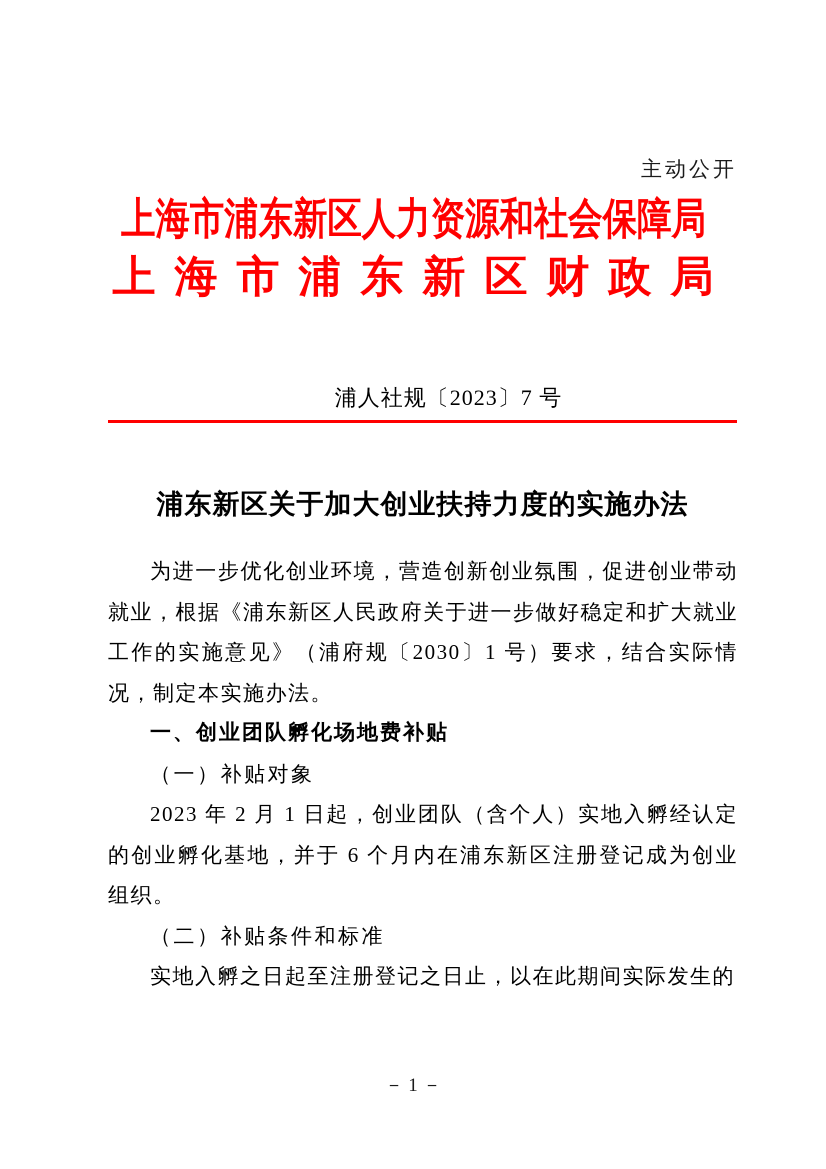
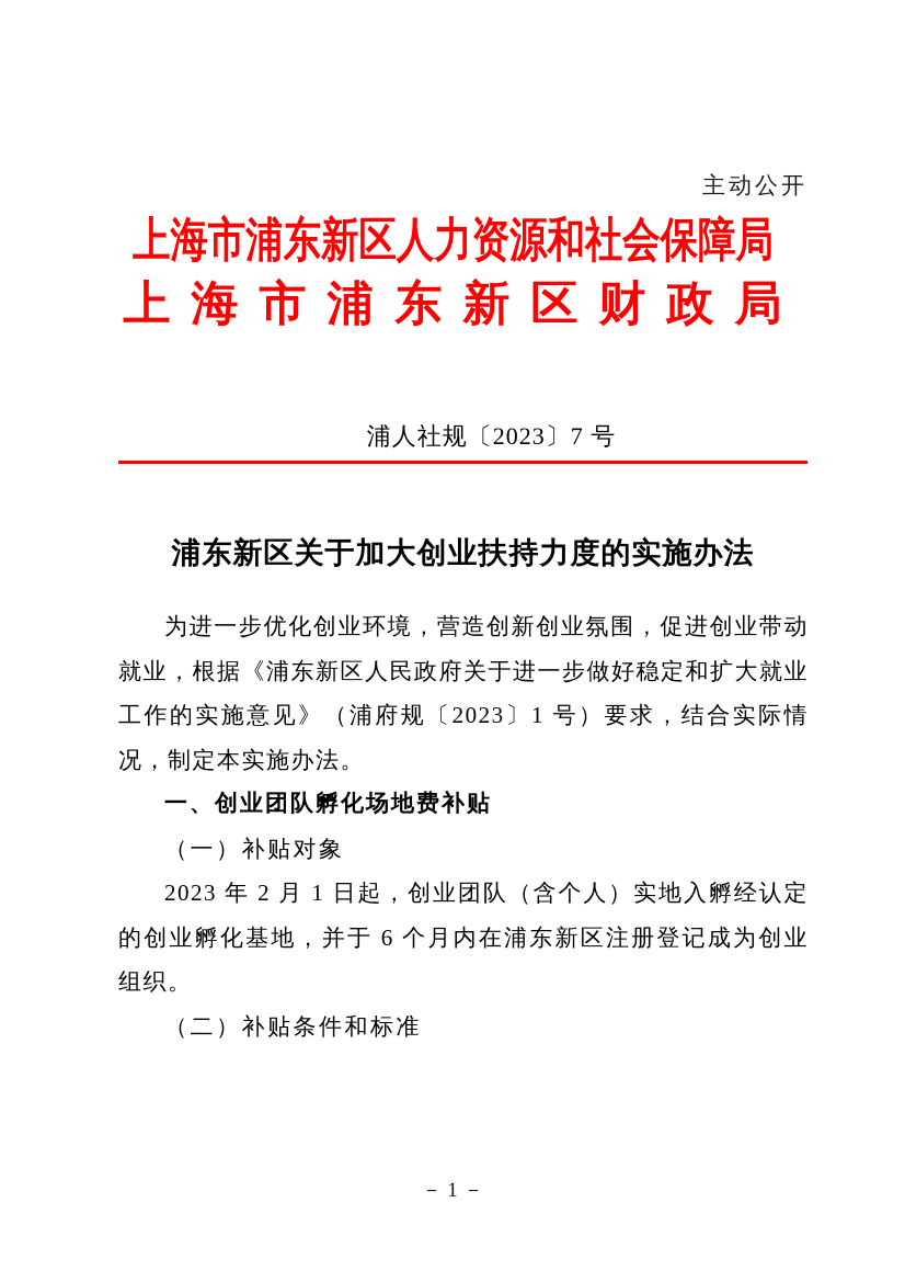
  主动公开
  上海市浦东新区人力资源和社会保障局
  上海市浦东新区财政局
  浦人社规〔2023〕7 号
  浦东新区关于加大创业扶持力度的实施办法
- 为进一步优化创业环境，营造创新创业氛围，促进创业带动就业，根据《浦东新区人民政府关于进一步做好稳定和扩大就业工作的实施意见》（浦府规〔2030〕1 号）要求，结合实际情况，制定本实施办法。
+ 为进一步优化创业环境，营造创新创业氛围，促进创业带动就业，根据《浦东新区人民政府关于进一步做好稳定和扩大就业工作的实施意见》（浦府规〔2023〕1 号）要求，结合实际情况，制定本实施办法。
  一、创业团队孵化场地费补贴
  （一）补贴对象
  2023 年 2 月 1 日起，创业团队（含个人）实地入孵经认定的创业孵化基地，并于 6 个月内在浦东新区注册登记成为创业组织。
  （二）补贴条件和标准
- 实地入孵之日起至注册登记之日止，以在此期间实际发生的
  － 1 －
